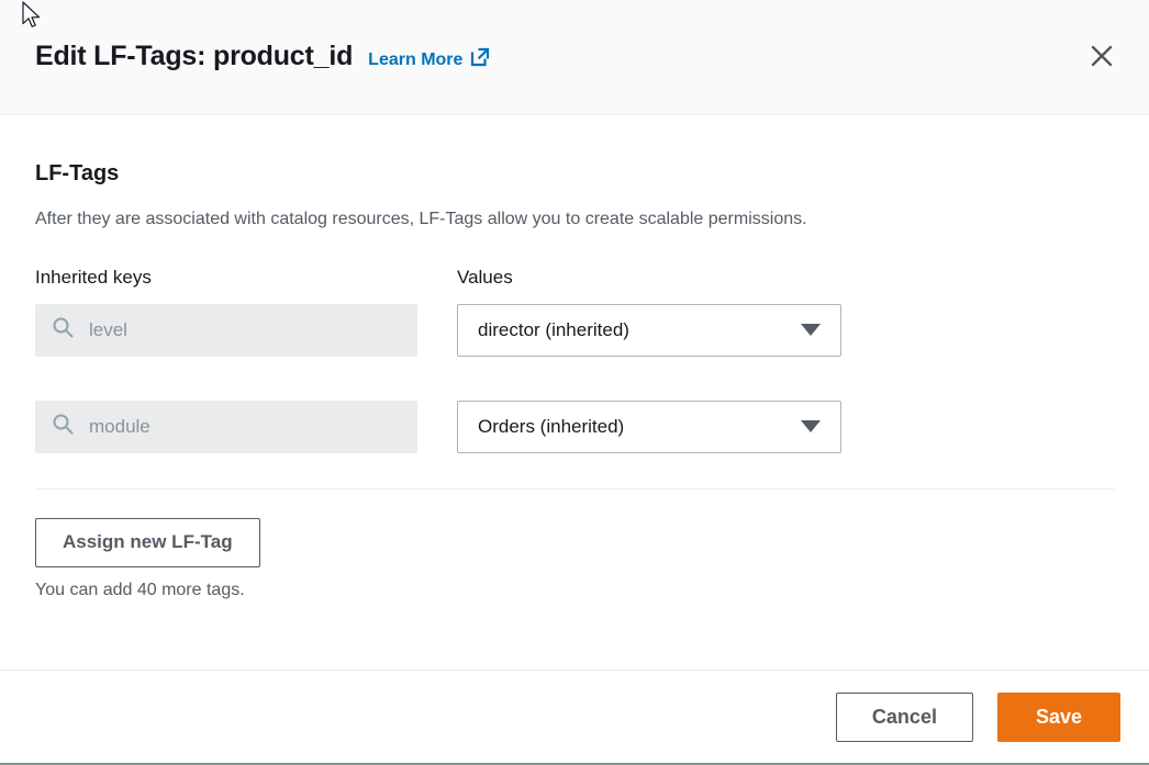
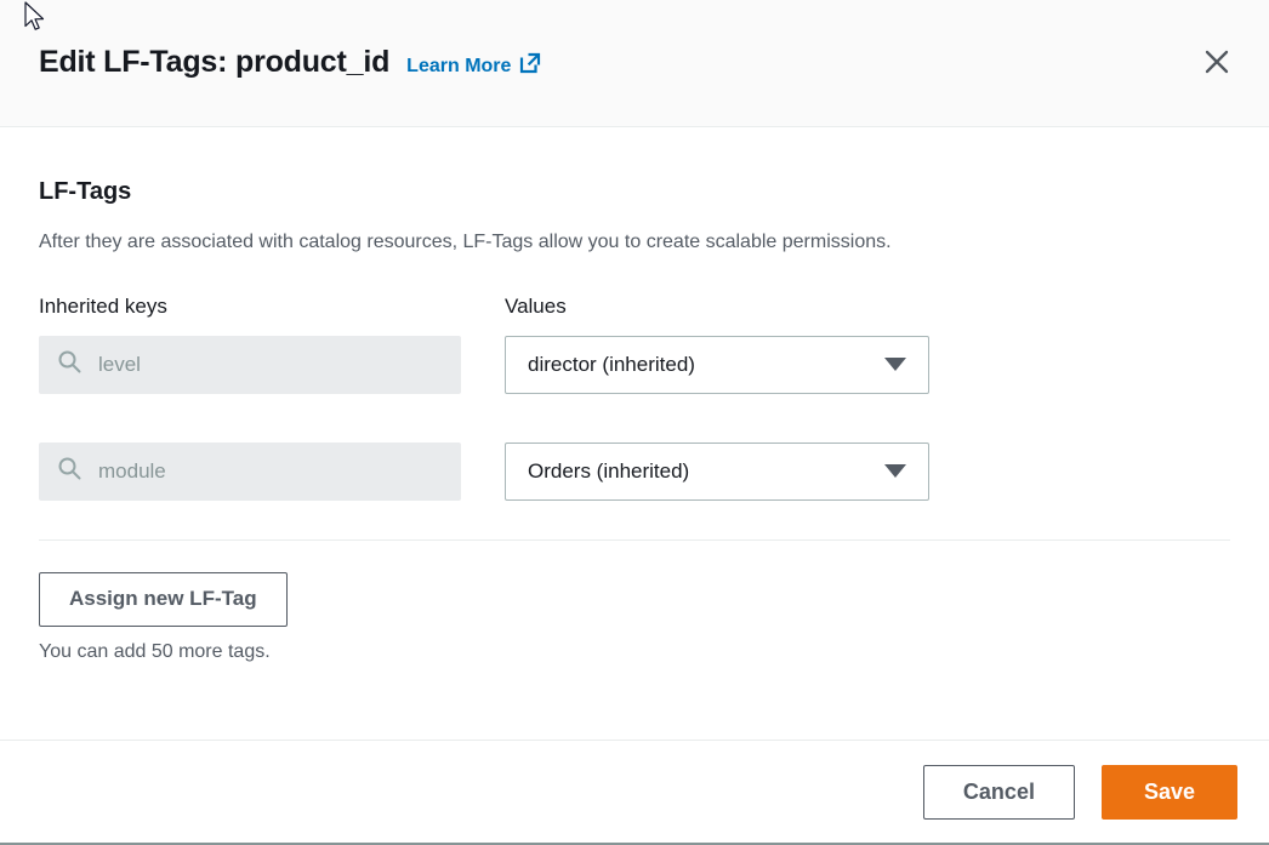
  Edit LF-Tags: product_id
  Learn More
  LF-Tags
  After they are associated with catalog resources, LF-Tags allow you to create scalable permissions.
  Inherited keys
  Values
  level
  director (inherited)
  module
  Orders (inherited)
  Assign new LF-Tag
- You can add 40 more tags.
+ You can add 50 more tags.
  Cancel
  Save
